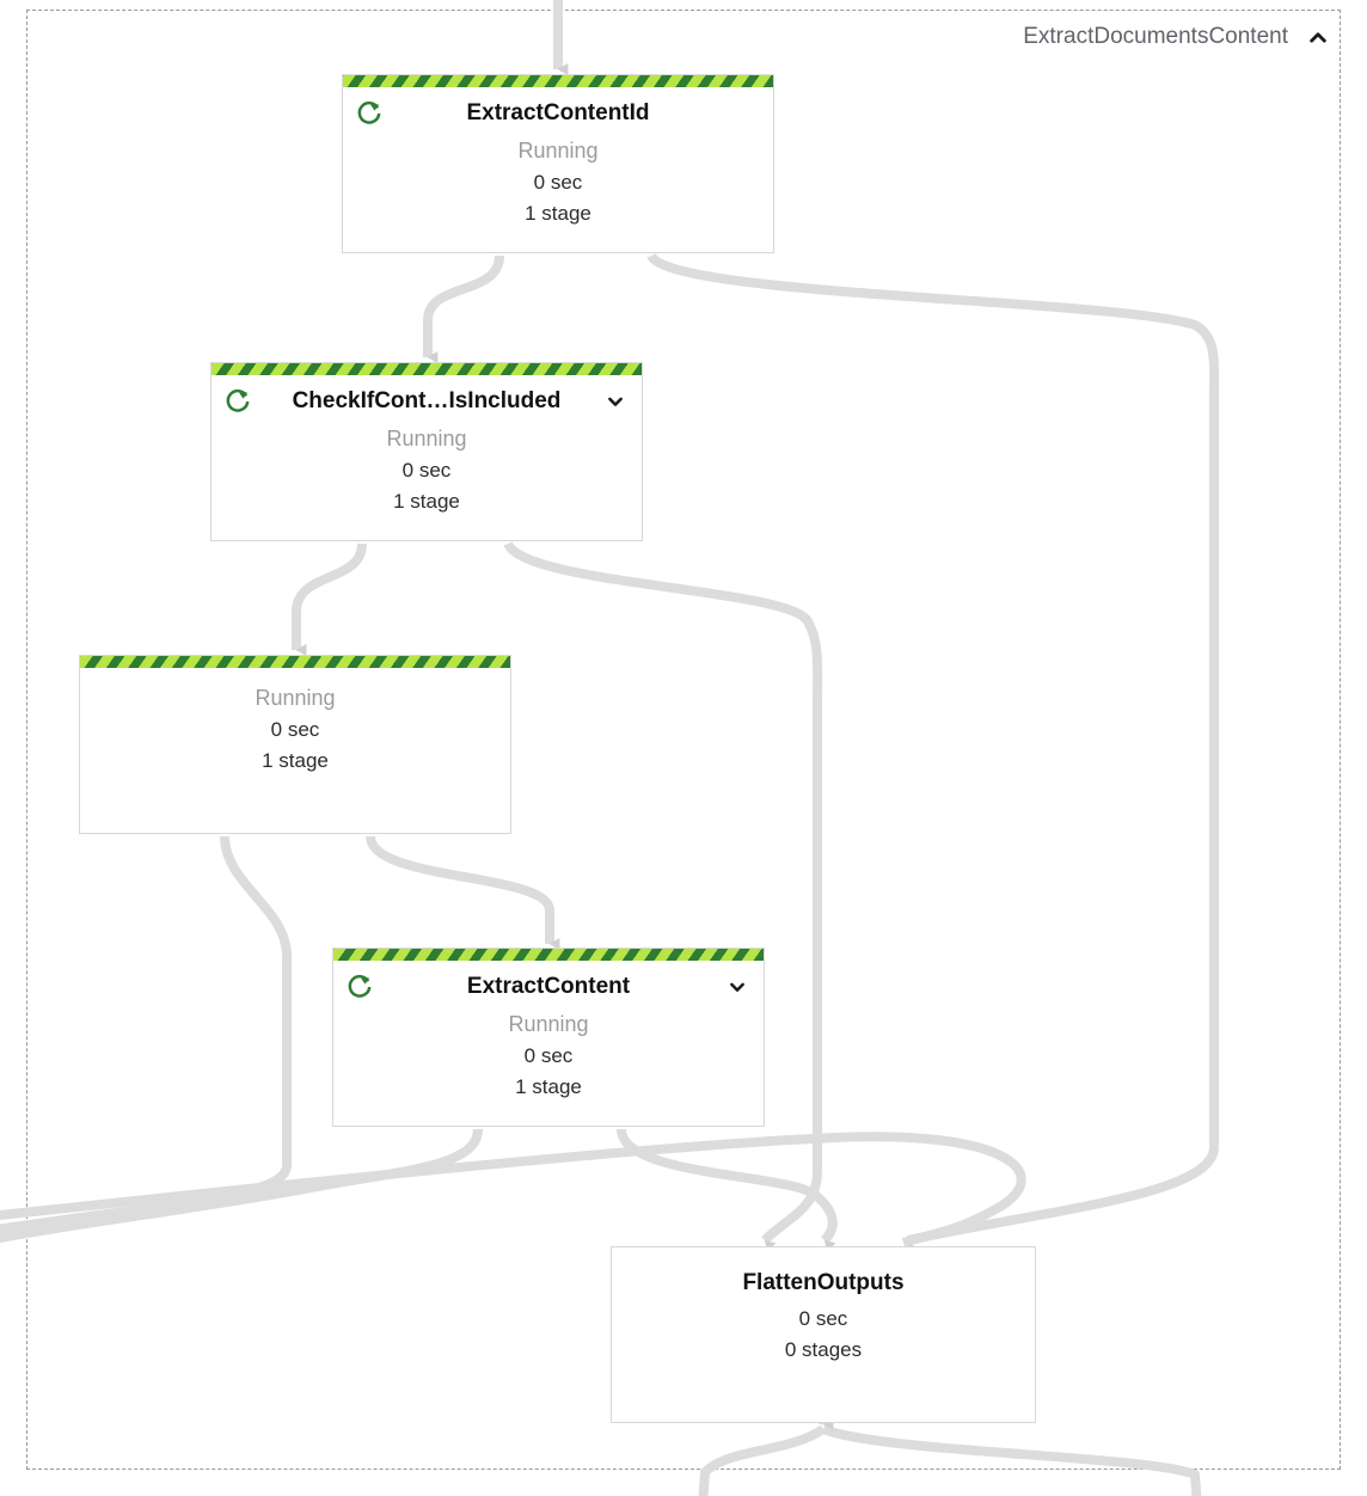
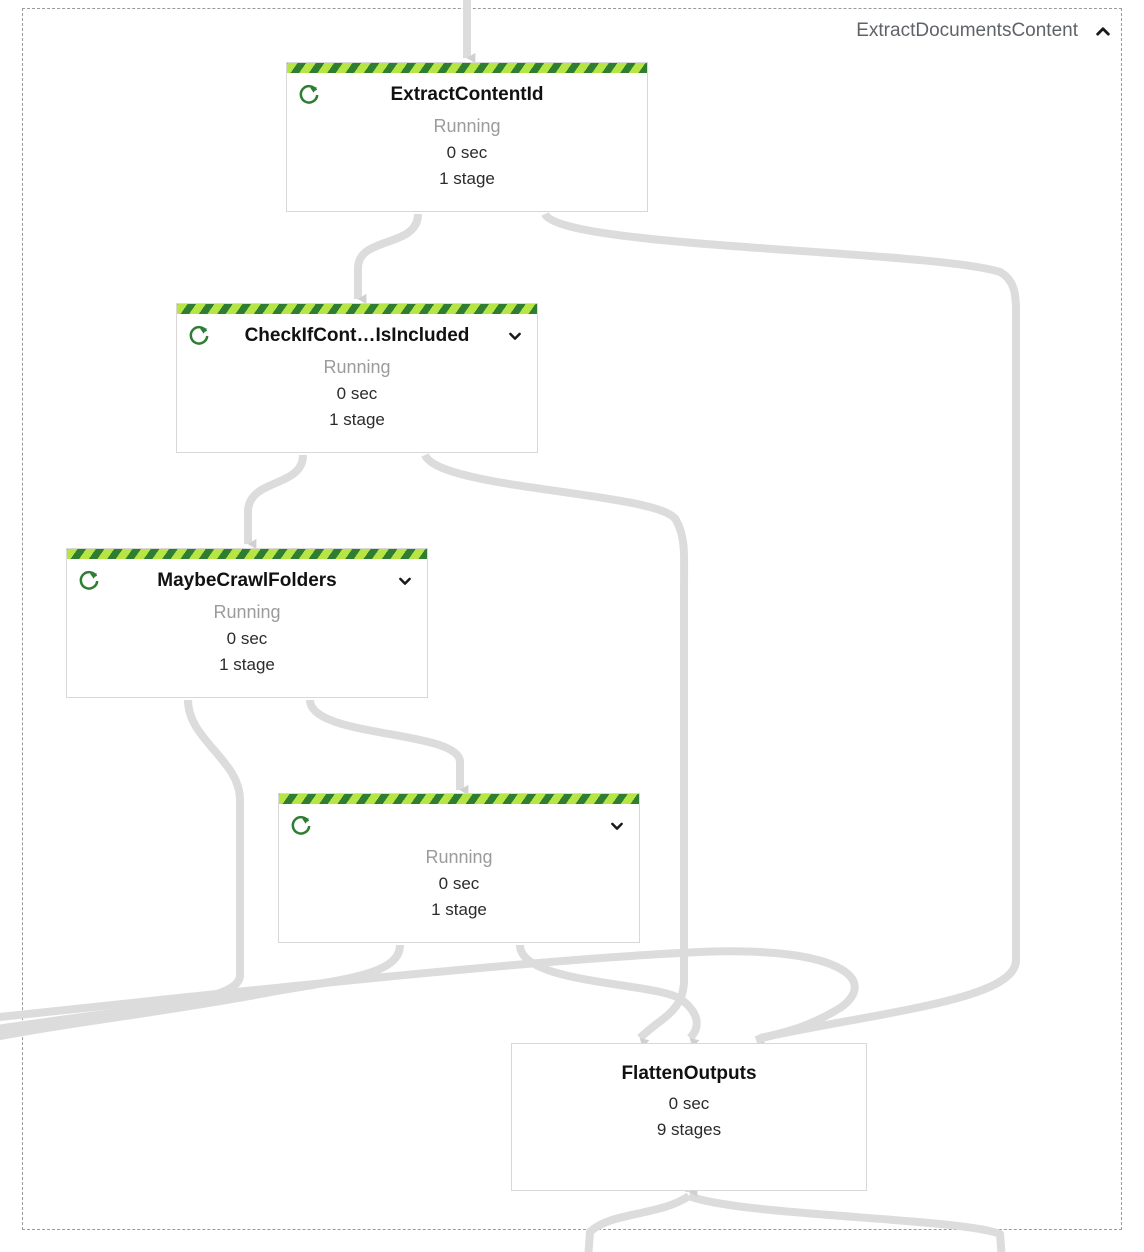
  ExtractDocumentsContent
  ExtractContentId
  Running
  0 sec
  1 stage
  CheckIfCont…IsIncluded
  Running
  0 sec
  1 stage
+ MaybeCrawlFolders
  Running
  0 sec
  1 stage
- ExtractContent
  Running
  0 sec
  1 stage
  FlattenOutputs
  0 sec
- 0 stages
+ 9 stages
